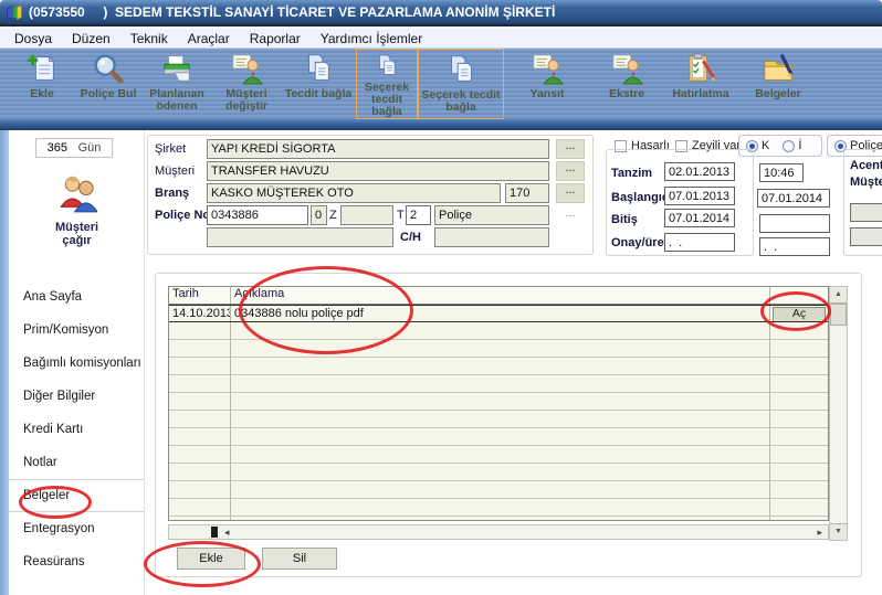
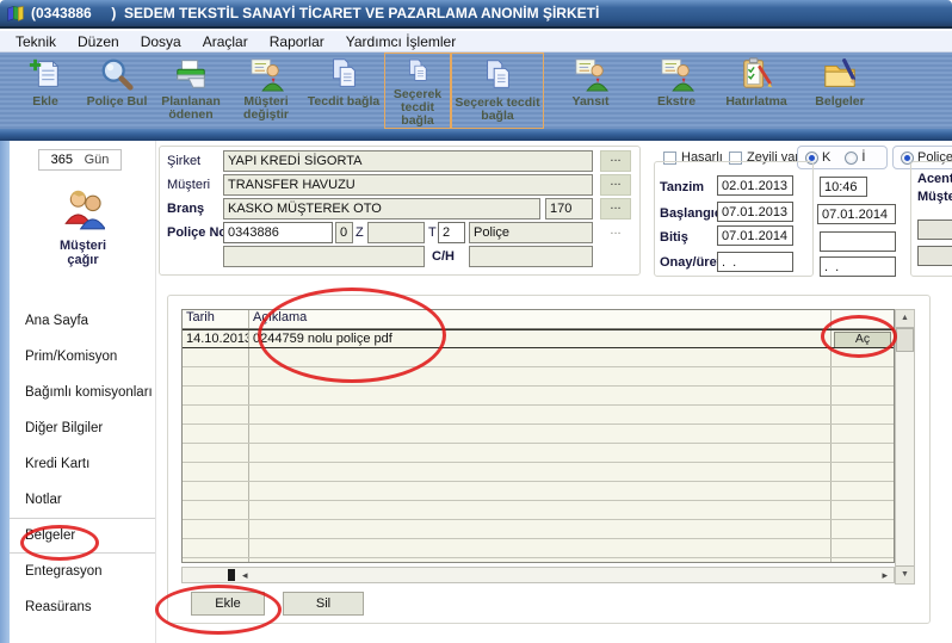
- (0573550 ) SEDEM TEKSTİL SANAYİ TİCARET VE PAZARLAMA ANONİM ŞİRKETİ
+ (0343886 ) SEDEM TEKSTİL SANAYİ TİCARET VE PAZARLAMA ANONİM ŞİRKETİ
- Dosya
+ Teknik
  Düzen
- Teknik
+ Dosya
  Araçlar
  Raporlar
  Yardımcı İşlemler
  Ekle
  Poliçe Bul
  Planlanan ödenen
  Müşteri değiştir
  Tecdit bağla
  Seçerek tecdit bağla
  Seçerek tecdit bağla
  Yansıt
  Ekstre
  Hatırlatma
  Belgeler
  365
  Gün
  Müşteri çağır
  Ana Sayfa
  Prim/Komisyon
  Bağımlı komisyonları
  Diğer Bilgiler
  Kredi Kartı
  Notlar
  Belgeler
  Entegrasyon
  Reasürans
  Şirket
  YAPI KREDİ SİGORTA
  ...
  Müşteri
  TRANSFER HAVUZU
  ...
  Branş
  KASKO MÜŞTEREK OTO
  170
  ...
  Poliçe N
  0343886
  0
  Z
  T
  2
  Poliçe
  ...
  C/H
  Hasarlı
  Zeyili va
  K
  İ
  Poliçe
  Tanzim
  02.01.2013
  Başlangı
  07.01.2013
  Bitiş
  07.01.2014
  Onay/üre
  . .
  10:46
  07.01.2014
  . .
  Tarih
  Açıklama
  14.10.2013
- 0343886 nolu poliçe pdf
+ 0244759 nolu poliçe pdf
  Aç
  ◂
  ▸
  Ekle
  Sil
